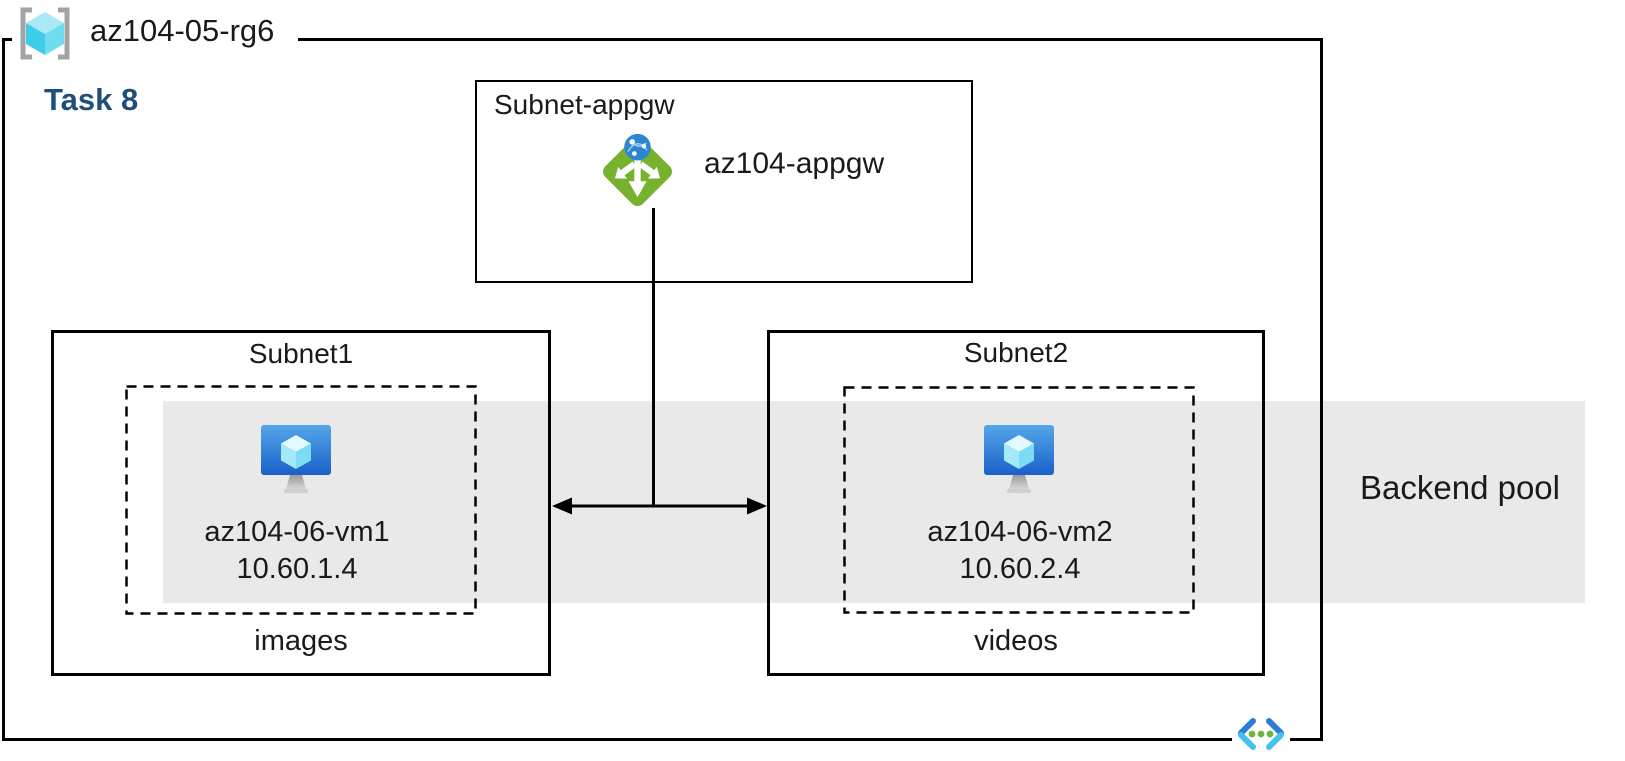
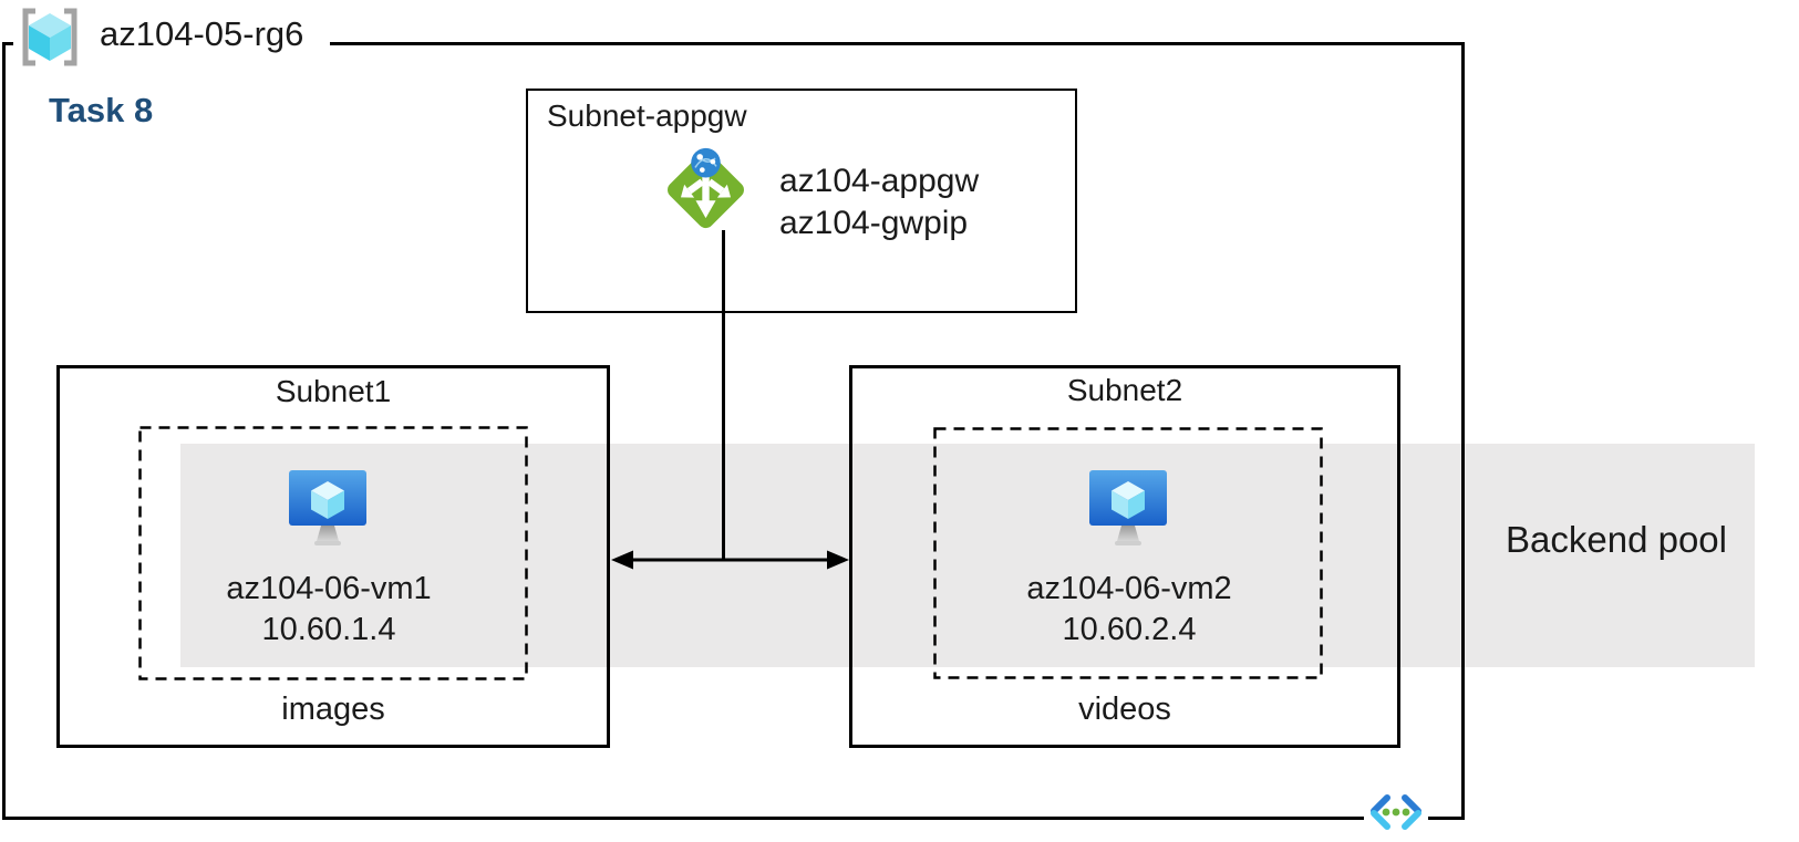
  az104-05-rg6
  Task 8
  Subnet-appgw
  az104-appgw
+ az104-gwpip
  Subnet1
  az104-06-vm1
  10.60.1.4
  images
  Subnet2
  az104-06-vm2
  10.60.2.4
  videos
  Backend pool
